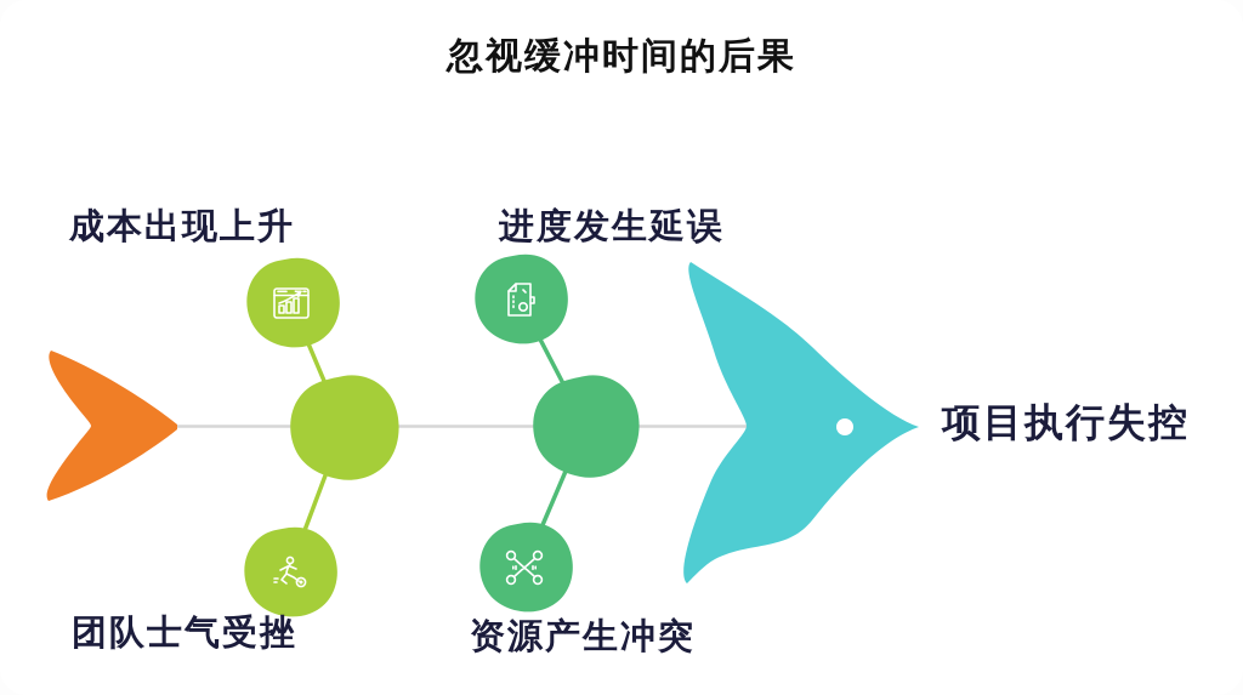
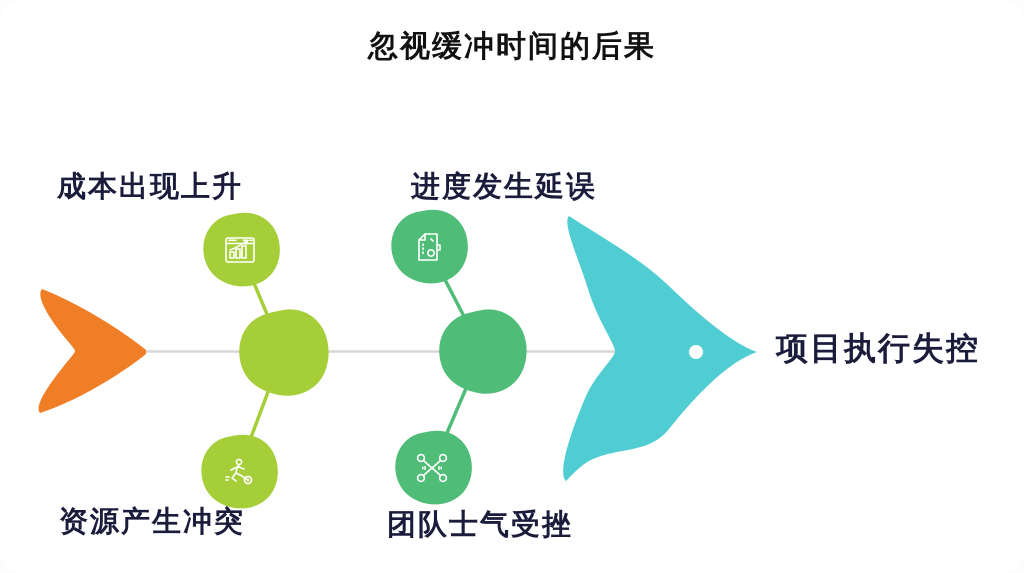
  忽视缓冲时间的后果
  成本出现上升
- 团队士气受挫
+ 资源产生冲突
  进度发生延误
- 资源产生冲突
+ 团队士气受挫
  项目执行失控
